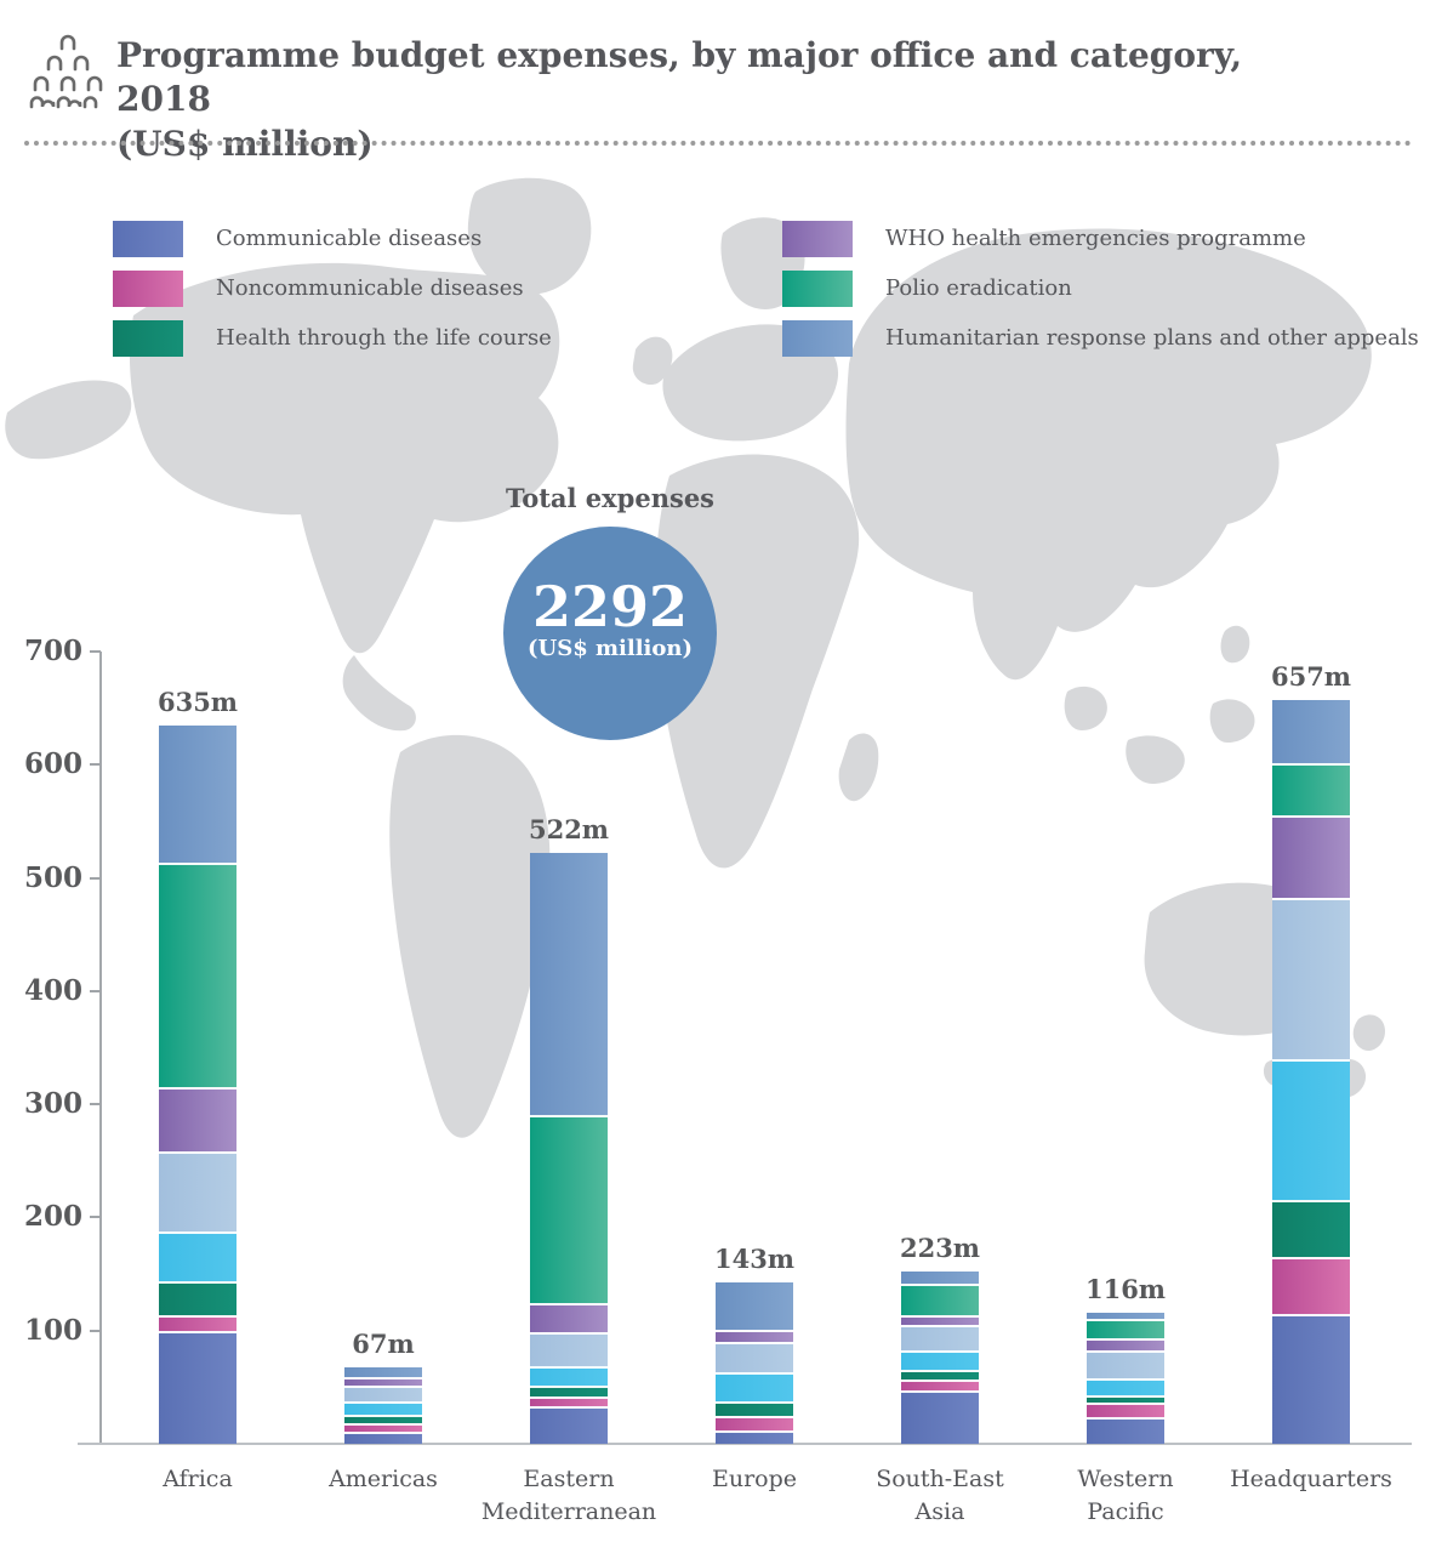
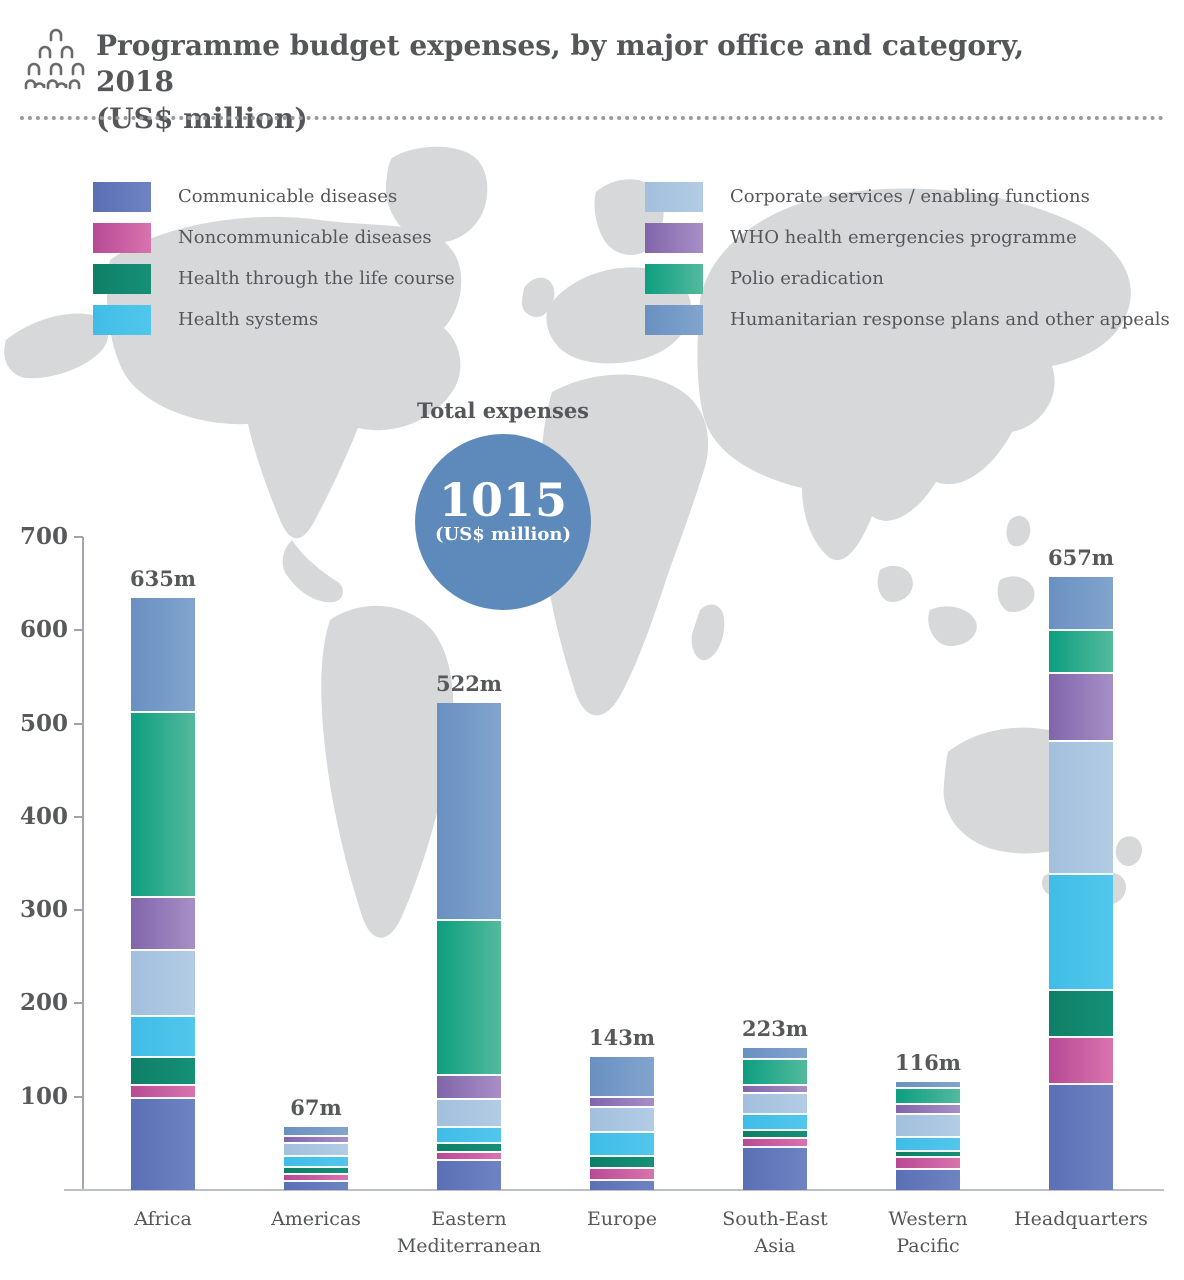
  Programme budget expenses, by major office and category, 2018
  (US$ million)
  Communicable diseases
  Noncommunicable diseases
  Health through the life course
+ Health systems
+ Corporate services / enabling functions
  WHO health emergencies programme
  Polio eradication
  Humanitarian response plans and other appeals
  Total expenses
- 2292
+ 1015
  (US$ million)
  100
  200
  300
  400
  500
  600
  700
  635m
  Africa
  67m
  Americas
  522m
  Eastern
  Mediterranean
  143m
  Europe
  223m
  South-East
  Asia
  116m
  Western
  Pacific
  657m
  Headquarters
